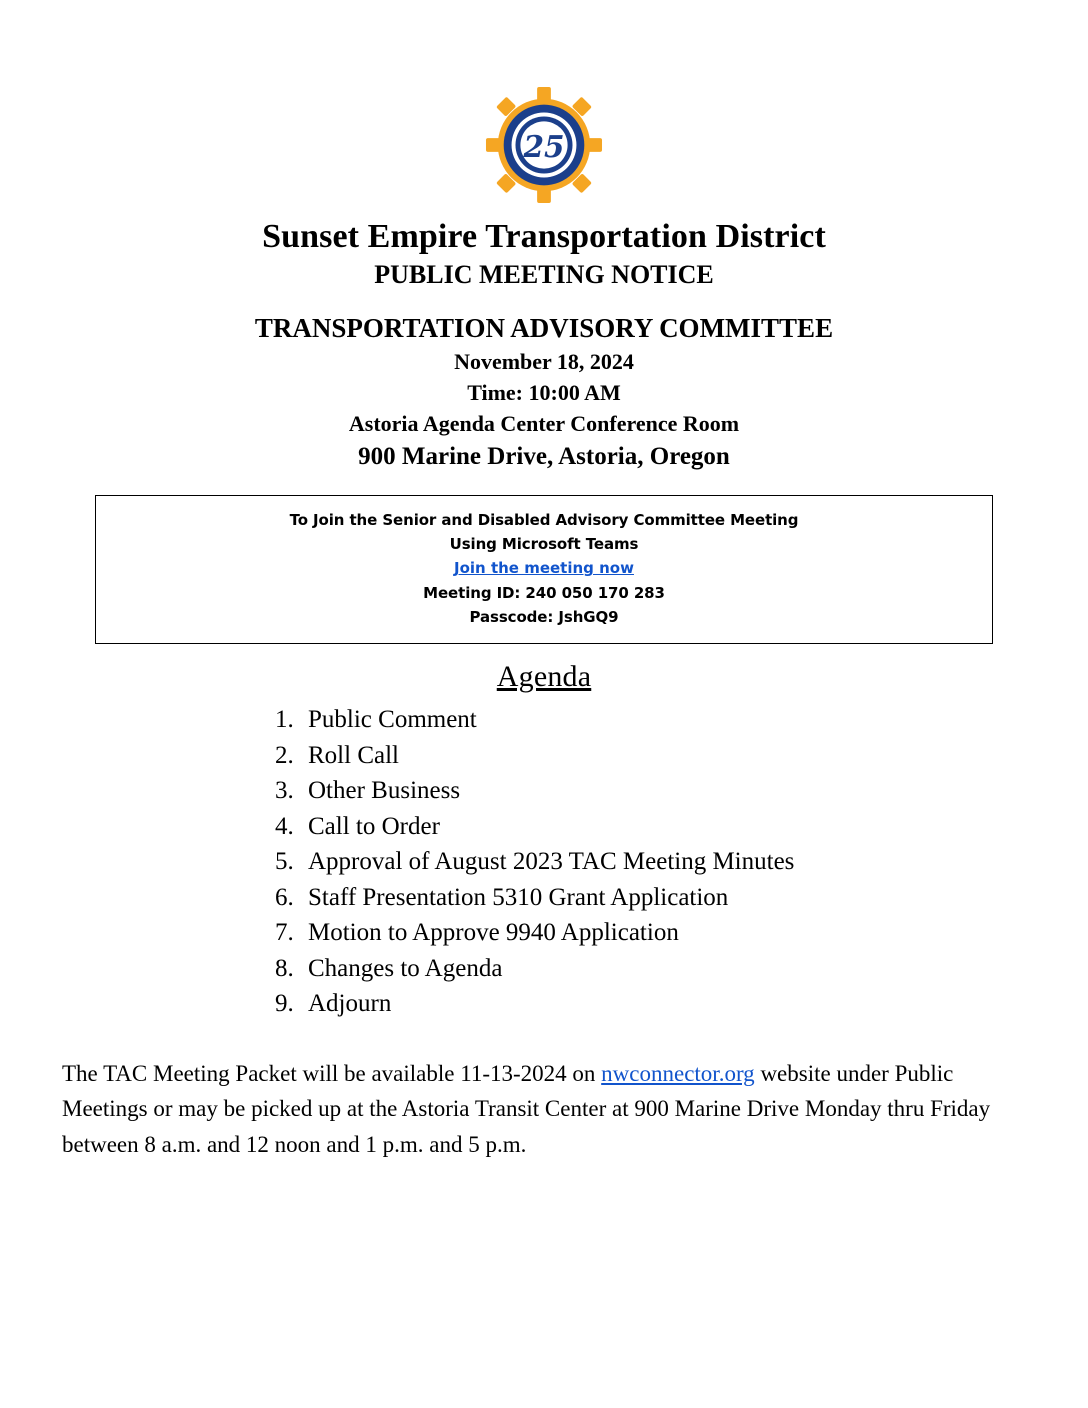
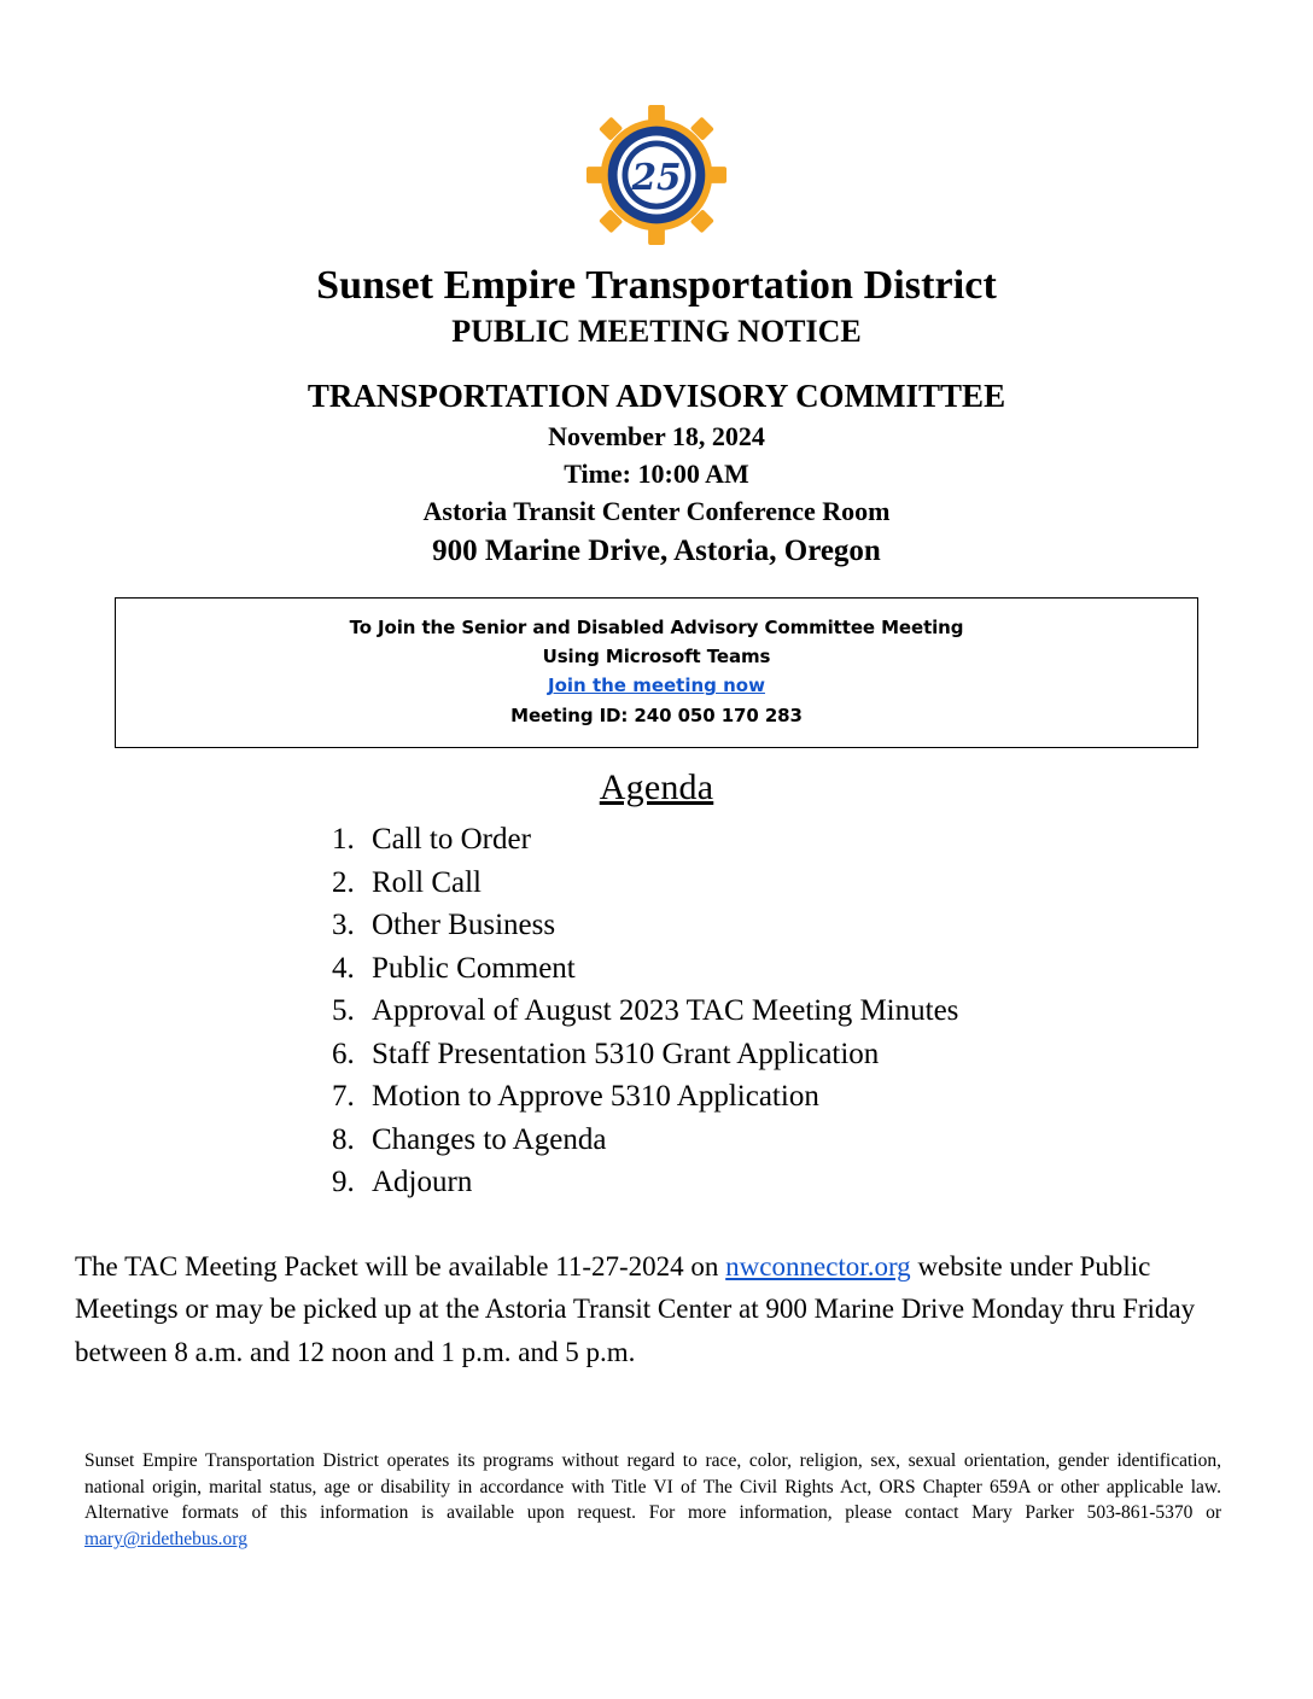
  25
  Sunset Empire Transportation District
  PUBLIC MEETING NOTICE
  TRANSPORTATION ADVISORY COMMITTEE
  November 18, 2024
  Time: 10:00 AM
- Astoria Agenda Center Conference Room
+ Astoria Transit Center Conference Room
  900 Marine Drive, Astoria, Oregon
  To Join the Senior and Disabled Advisory Committee Meeting
  Using Microsoft Teams
  Join the meeting now
  Meeting ID: 240 050 170 283
- Passcode: JshGQ9
  Agenda
- Public Comment
+ Call to Order
  Roll Call
  Other Business
- Call to Order
+ Public Comment
  Approval of August 2023 TAC Meeting Minutes
  Staff Presentation 5310 Grant Application
- Motion to Approve 9940 Application
+ Motion to Approve 5310 Application
  Changes to Agenda
  Adjourn
- The TAC Meeting Packet will be available 11-13-2024 on nwconnector.org website under Public Meetings or may be picked up at the Astoria Transit Center at 900 Marine Drive Monday thru Friday between 8 a.m. and 12 noon and 1 p.m. and 5 p.m.
+ The TAC Meeting Packet will be available 11-27-2024 on nwconnector.org website under Public Meetings or may be picked up at the Astoria Transit Center at 900 Marine Drive Monday thru Friday between 8 a.m. and 12 noon and 1 p.m. and 5 p.m.
+ Sunset Empire Transportation District operates its programs without regard to race, color, religion, sex, sexual orientation, gender identification, national origin, marital status, age or disability in accordance with Title VI of The Civil Rights Act, ORS Chapter 659A or other applicable law. Alternative formats of this information is available upon request. For more information, please contact Mary Parker 503-861-5370 or mary@ridethebus.org
